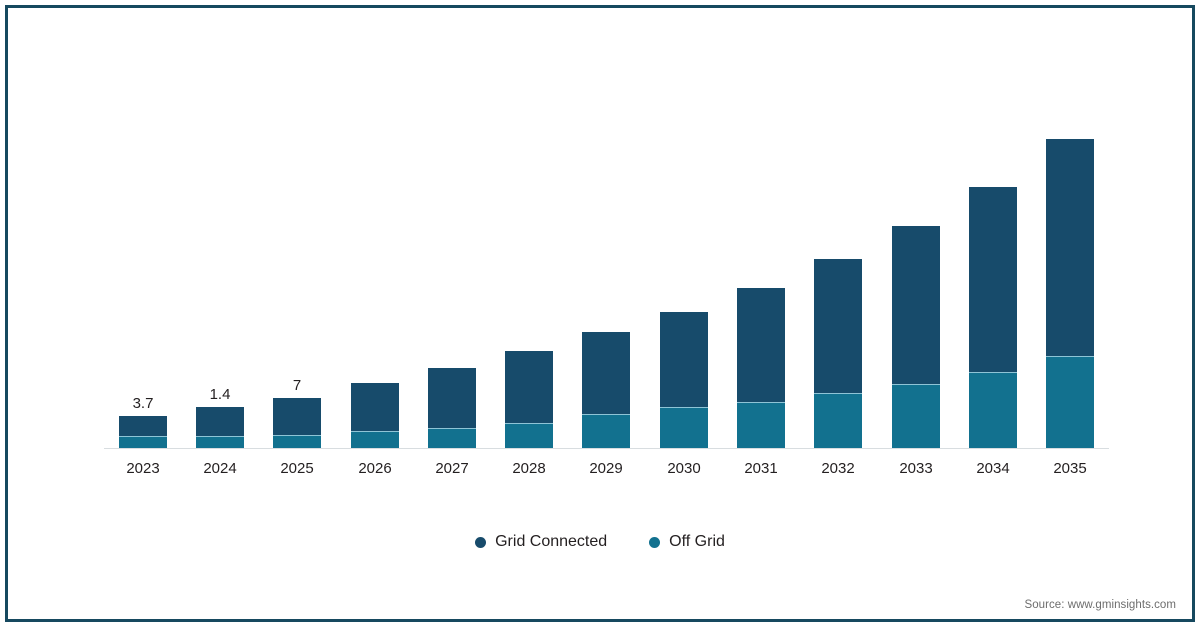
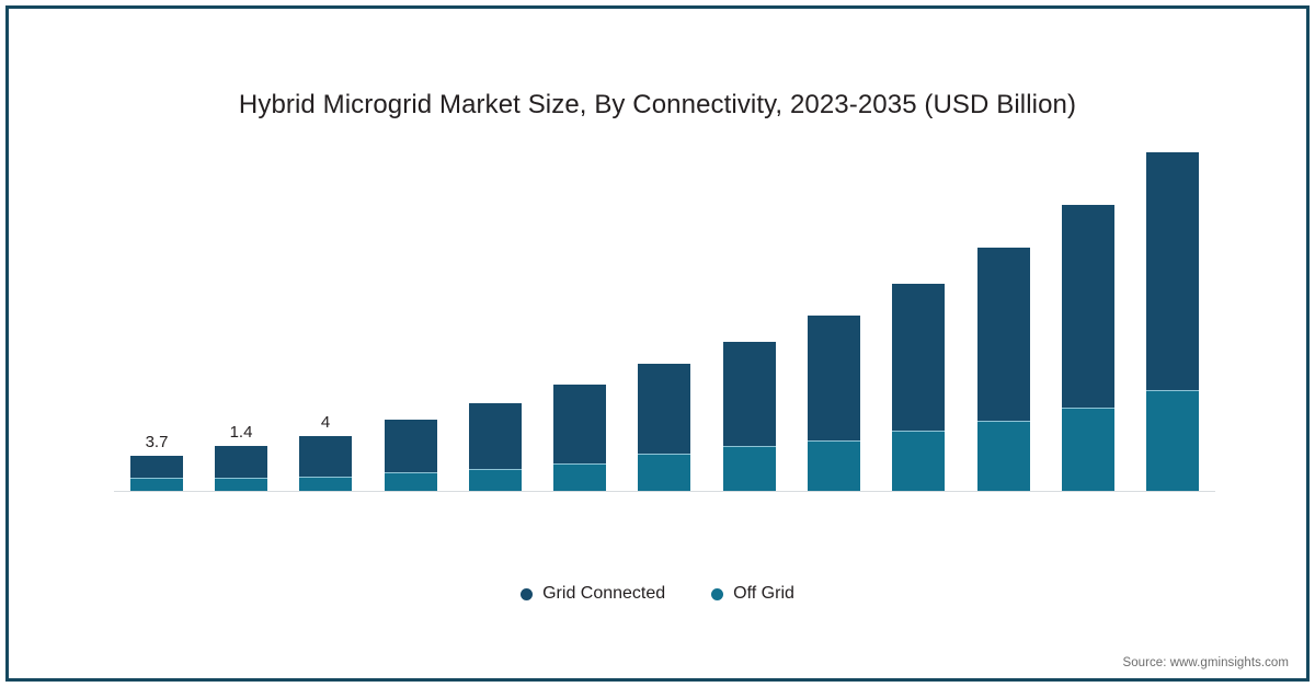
+ Hybrid Microgrid Market Size, By Connectivity, 2023-2035 (USD Billion)
  3.7
  1.4
- 7
+ 4
- 2023
- 2024
- 2025
- 2026
- 2027
- 2028
- 2029
- 2030
- 2031
- 2032
- 2033
- 2034
- 2035
  Grid Connected
  Off Grid
  Source: www.gminsights.com
